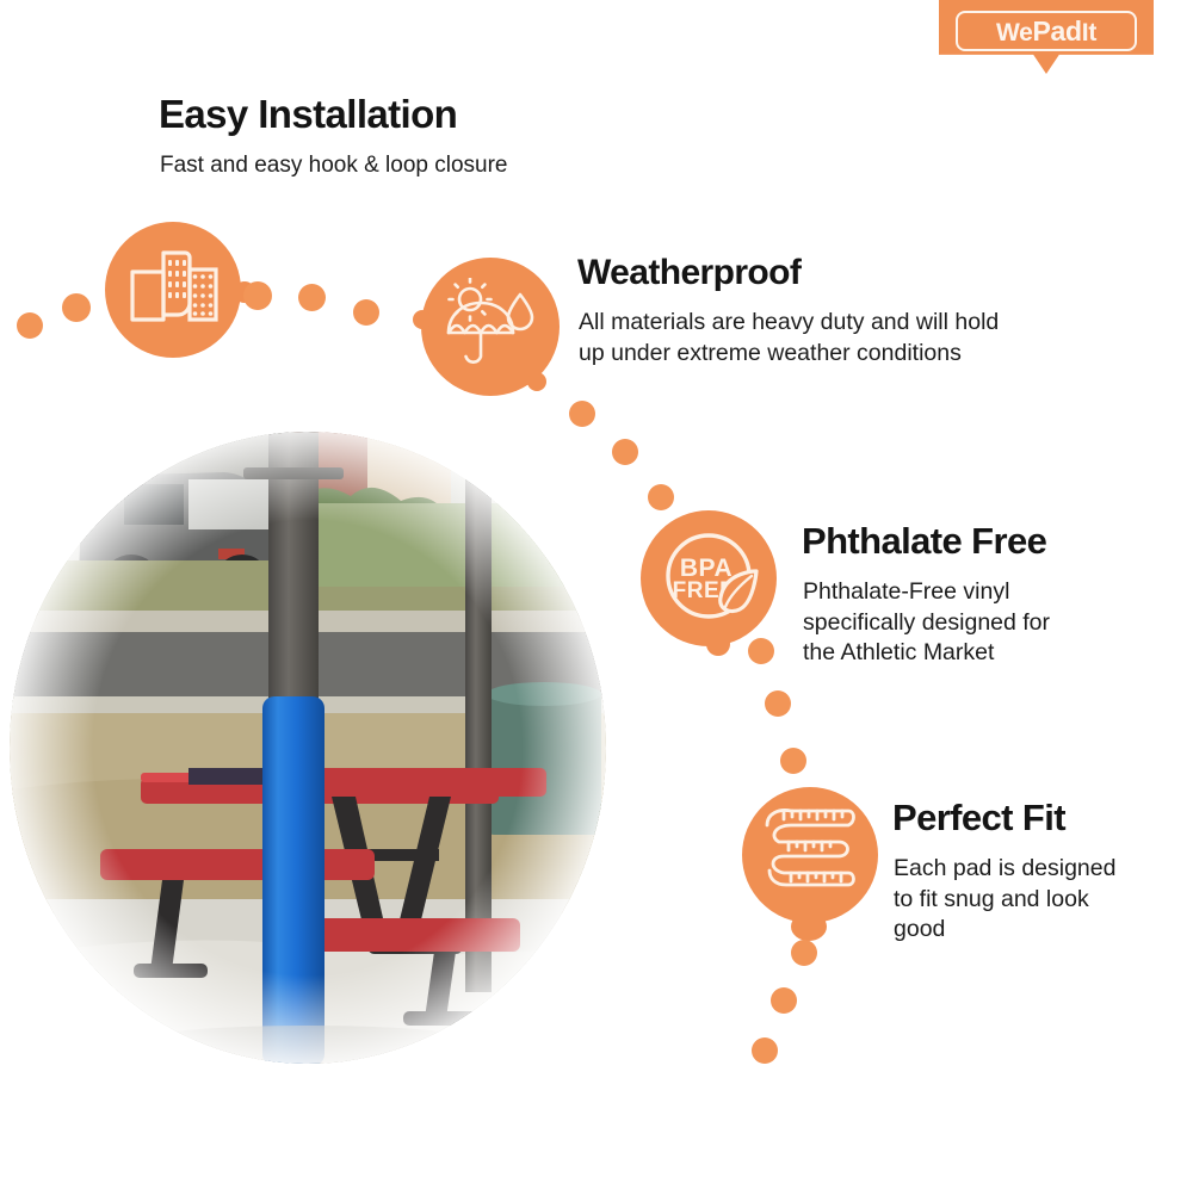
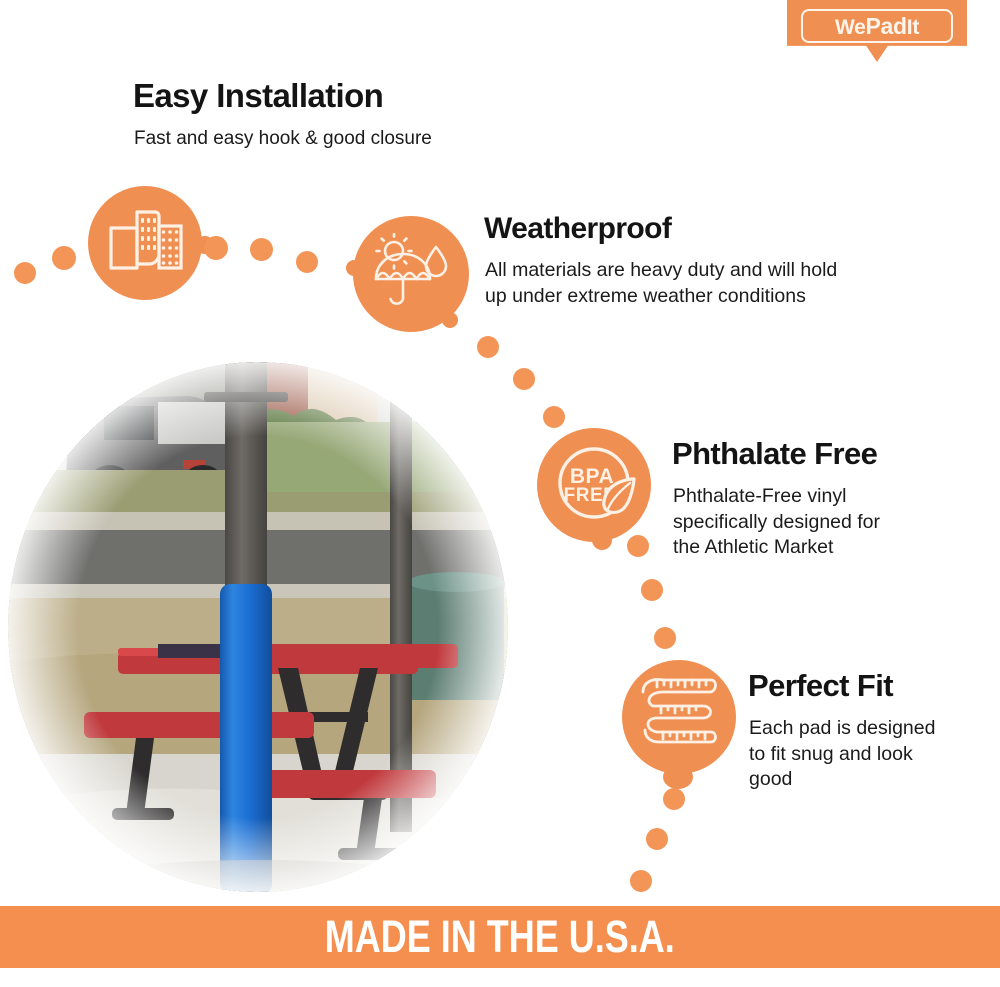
  WePadIt
  Easy Installation
- Fast and easy hook & loop closure
+ Fast and easy hook & good closure
  Weatherproof
  All materials are heavy duty and will hold
  up under extreme weather conditions
  BPA
  FRE
  Phthalate Free
  Phthalate-Free vinyl
  specifically designed for
  the Athletic Market
  Perfect Fit
  Each pad is designed
  to fit snug and look
  good
+ MADE IN THE U.S.A.
